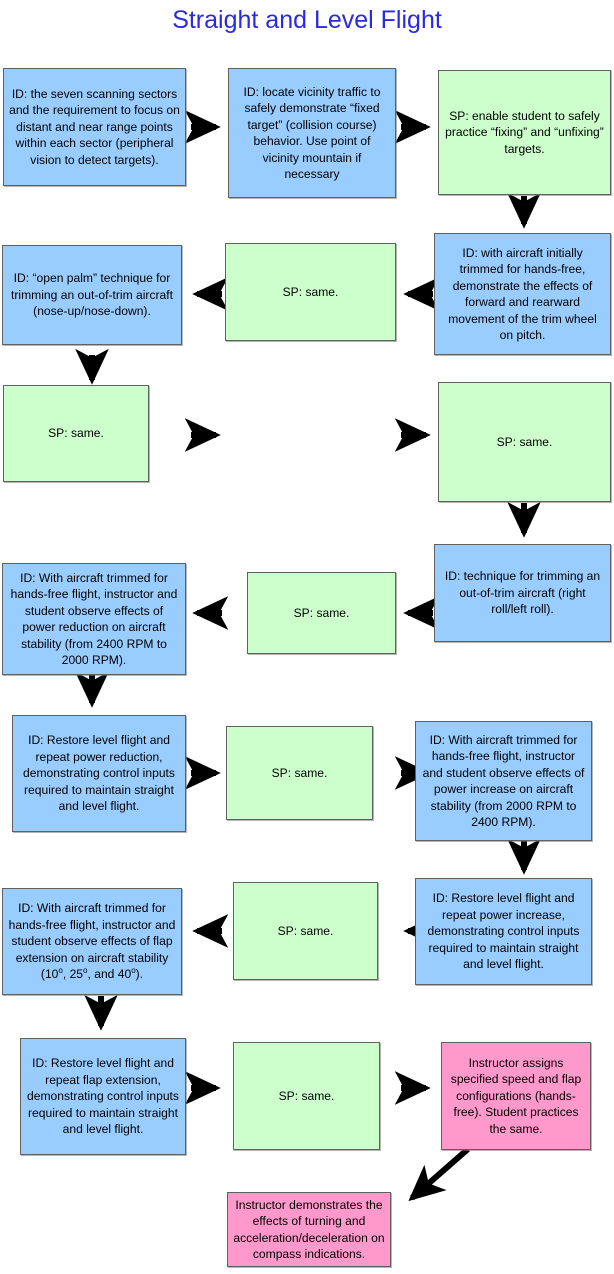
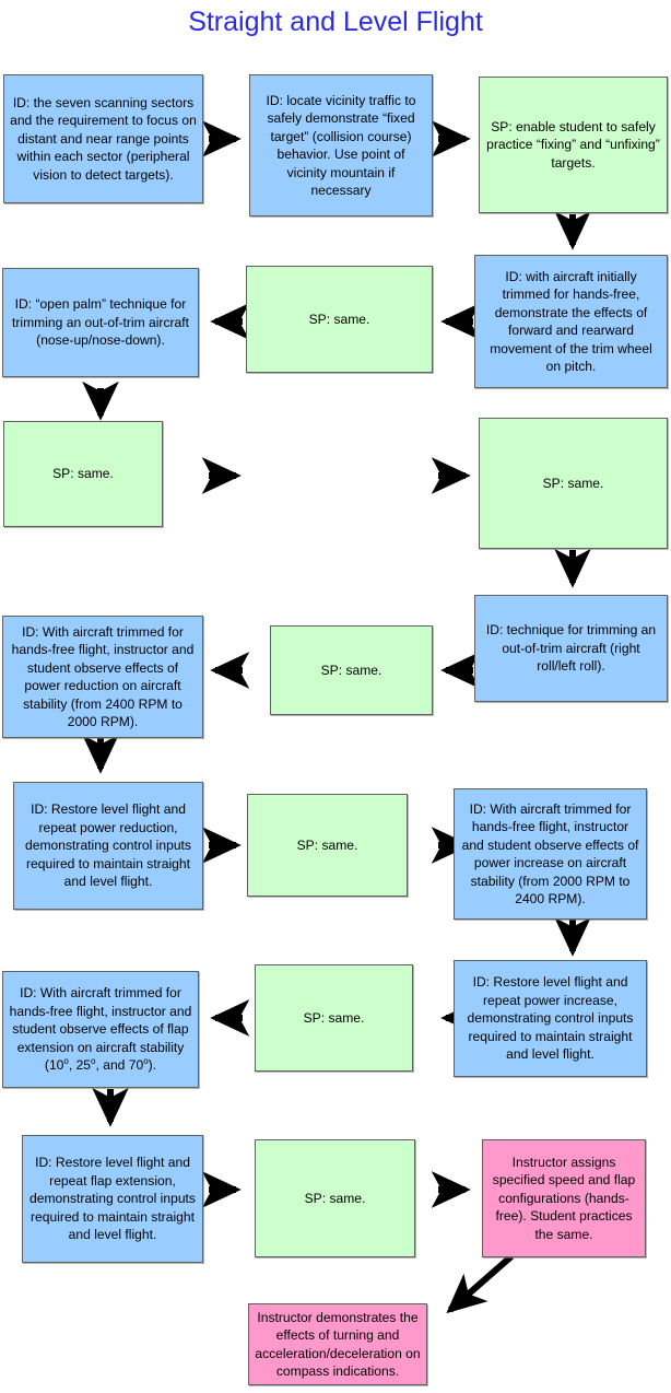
  Straight and Level Flight
  ID: the seven scanning sectors and the requirement to focus on distant and near range points within each sector (peripheral vision to detect targets).
  ID: locate vicinity traffic to safely demonstrate “fixed target” (collision course) behavior. Use point of vicinity mountain if necessary
  SP: enable student to safely practice “fixing” and “unfixing” targets.
  ID: with aircraft initially trimmed for hands-free, demonstrate the effects of forward and rearward movement of the trim wheel on pitch.
  SP: same.
  ID: “open palm” technique for trimming an out-of-trim aircraft (nose-up/nose-down).
  SP: same.
  SP: same.
  ID: technique for trimming an out-of-trim aircraft (right roll/left roll).
  SP: same.
  ID: With aircraft trimmed for hands-free flight, instructor and student observe effects of power reduction on aircraft stability (from 2400 RPM to 2000 RPM).
  ID: Restore level flight and repeat power reduction, demonstrating control inputs required to maintain straight and level flight.
  SP: same.
  ID: With aircraft trimmed for hands-free flight, instructor and student observe effects of power increase on aircraft stability (from 2000 RPM to 2400 RPM).
  ID: Restore level flight and repeat power increase, demonstrating control inputs required to maintain straight and level flight.
  SP: same.
- ID: With aircraft trimmed for hands-free flight, instructor and student observe effects of flap extension on aircraft stability (10o, 25o, and 40o).
+ ID: With aircraft trimmed for hands-free flight, instructor and student observe effects of flap extension on aircraft stability (10o, 25o, and 70o).
  ID: Restore level flight and repeat flap extension, demonstrating control inputs required to maintain straight and level flight.
  SP: same.
  Instructor assigns specified speed and flap configurations (hands-free). Student practices the same.
  Instructor demonstrates the effects of turning and acceleration/deceleration on compass indications.
